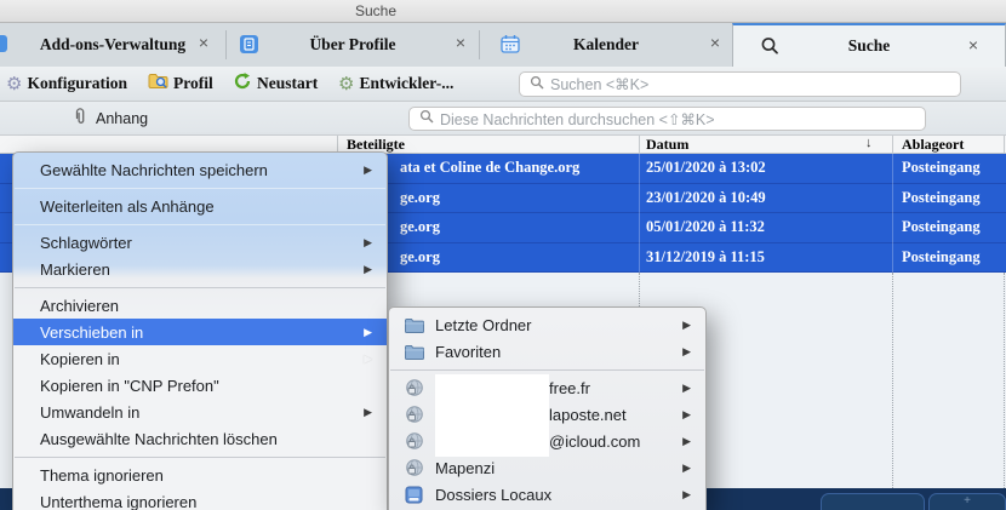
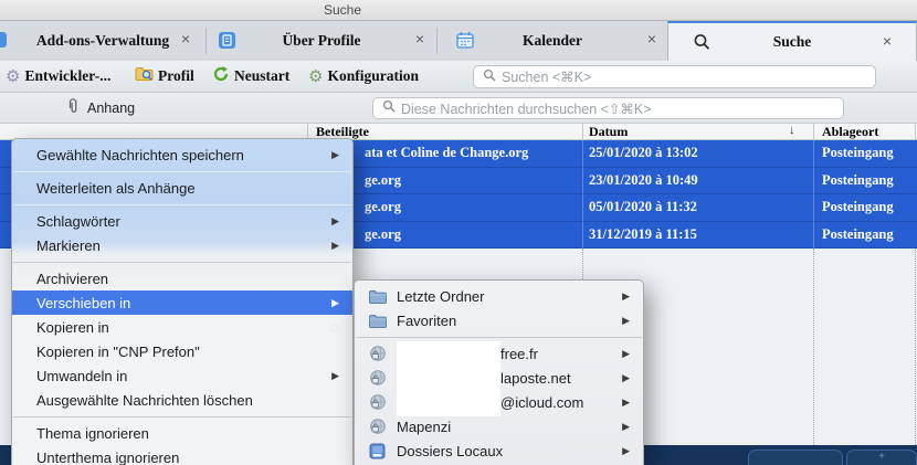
  Suche
  Add-ons-Verwaltung
  ×
  Über Profile
  ×
  Kalender
  ×
  Suche
  ×
  ⚙
- Konfiguration
+ Entwickler-...
  Profil
  Neustart
  ⚙
- Entwickler-...
+ Konfiguration
  Suchen <⌘K>
  Anhang
  Diese Nachrichten durchsuchen <⇧⌘K>
  Beteiligte
  Datum
  ↓
  Ablageort
  ata et Coline de Change.org
  25/01/2020 à 13:02
  Posteingang
  ge.org
  23/01/2020 à 10:49
  Posteingang
  ge.org
  05/01/2020 à 11:32
  Posteingang
  ge.org
  31/12/2019 à 11:15
  Posteingang
  +
  Gewählte Nachrichten speichern
  ▶
  Weiterleiten als Anhänge
  Schlagwörter
  ▶
  Markieren
  ▶
  Archivieren
  Verschieben in
  ▶
  Kopieren in
  Kopieren in "CNP Prefon"
  Umwandeln in
  ▶
  Ausgewählte Nachrichten löschen
  Thema ignorieren
  Unterthema ignorieren
  Letzte Ordner
  ▶
  Favoriten
  ▶
  free.fr
  ▶
  laposte.net
  ▶
  @icloud.com
  ▶
  Mapenzi
  ▶
  Dossiers Locaux
  ▶
